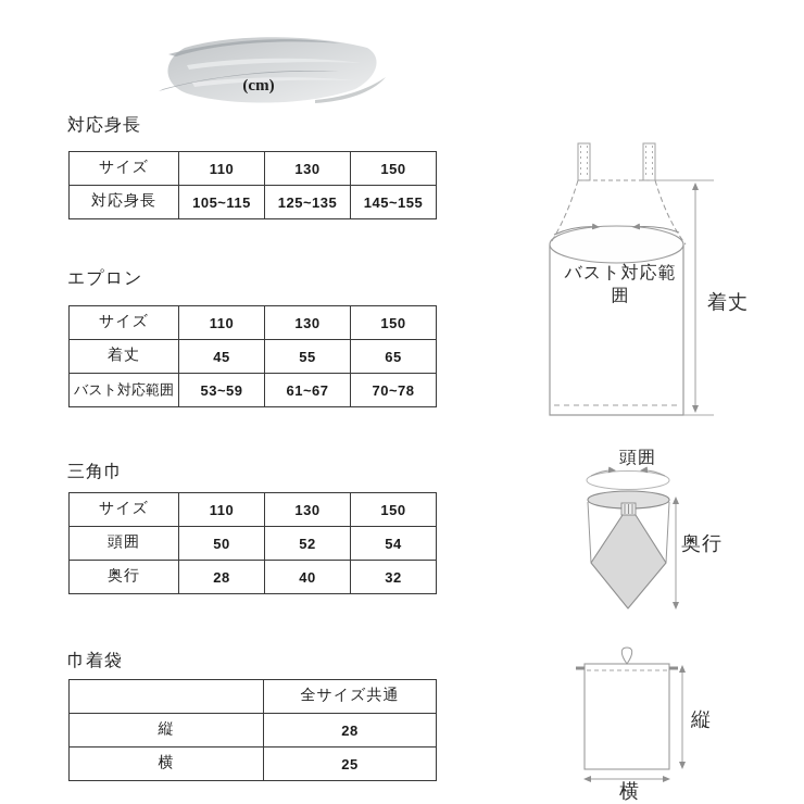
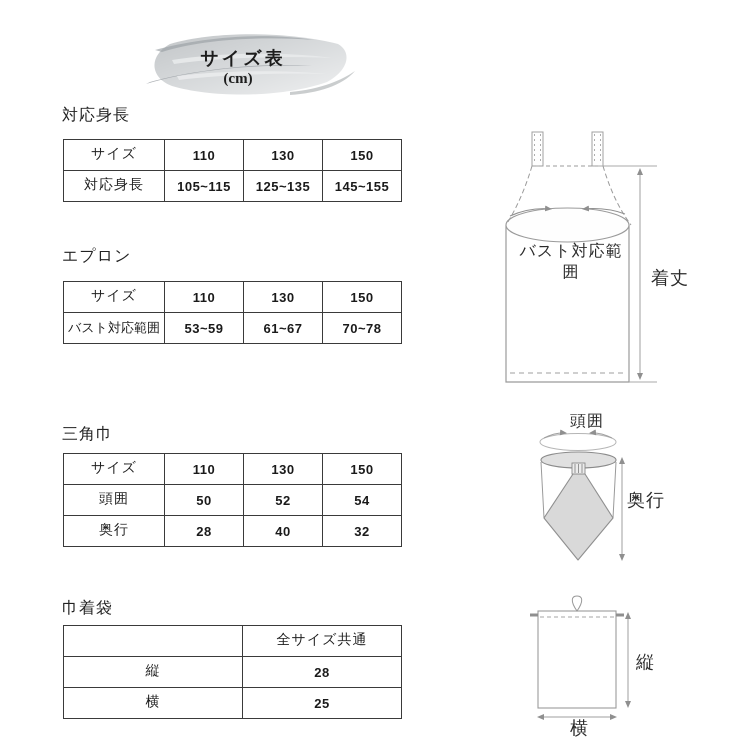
+ サイズ表
  (cm)
  対応身長
  サイズ	110	130	150
  対応身長	105~115	125~135	145~155
  エプロン
  サイズ	110	130	150
- 着丈	45	55	65
  バスト対応範囲	53~59	61~67	70~78
  三角巾
  サイズ	110	130	150
  頭囲	50	52	54
  奥行	28	40	32
  巾着袋
  	全サイズ共通
  縦	28
  横	25
  バスト対応範囲
  着丈
  頭囲
  奥行
  縦
  横
